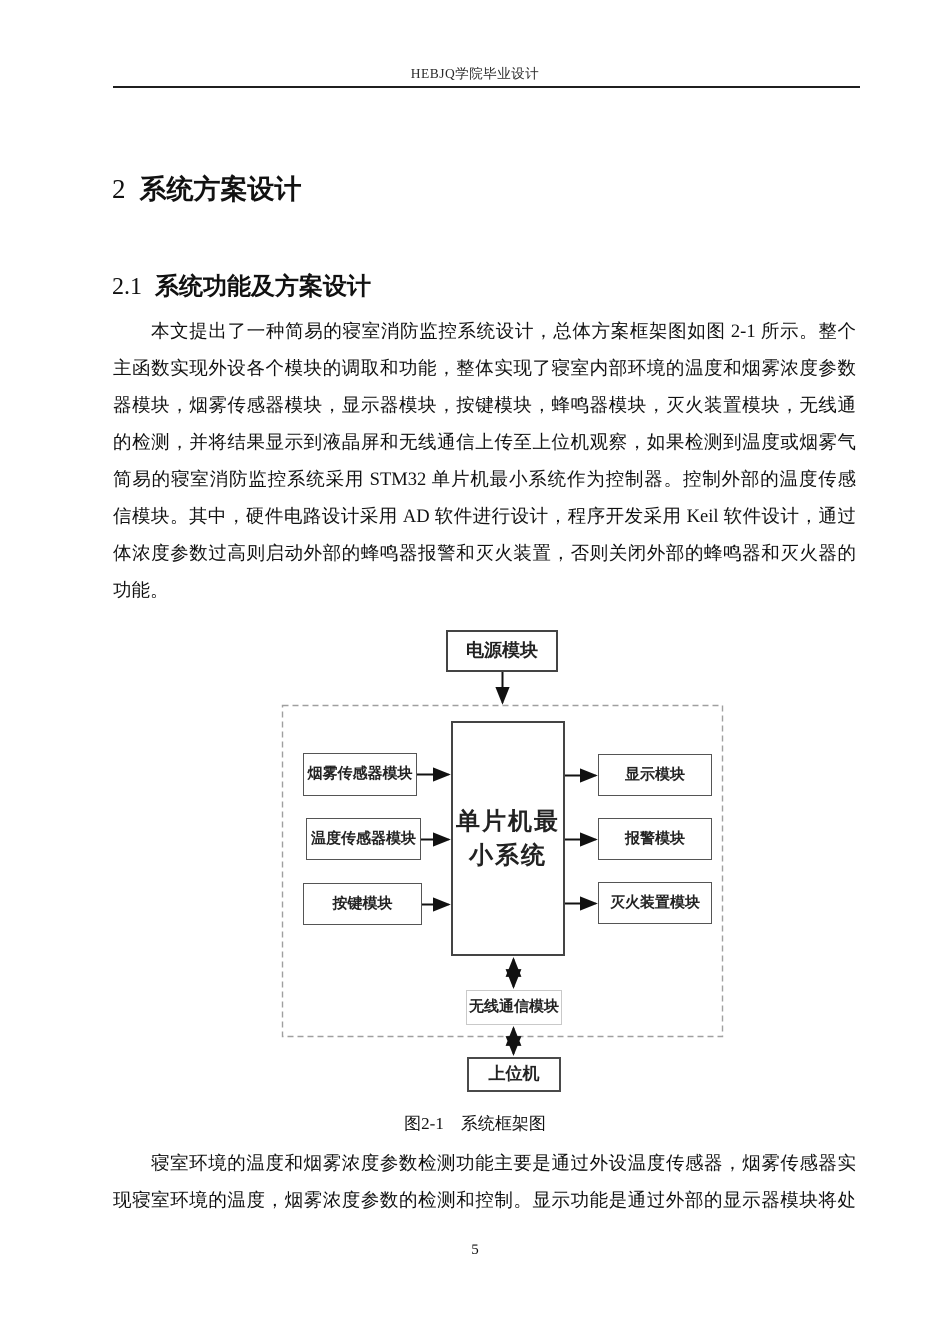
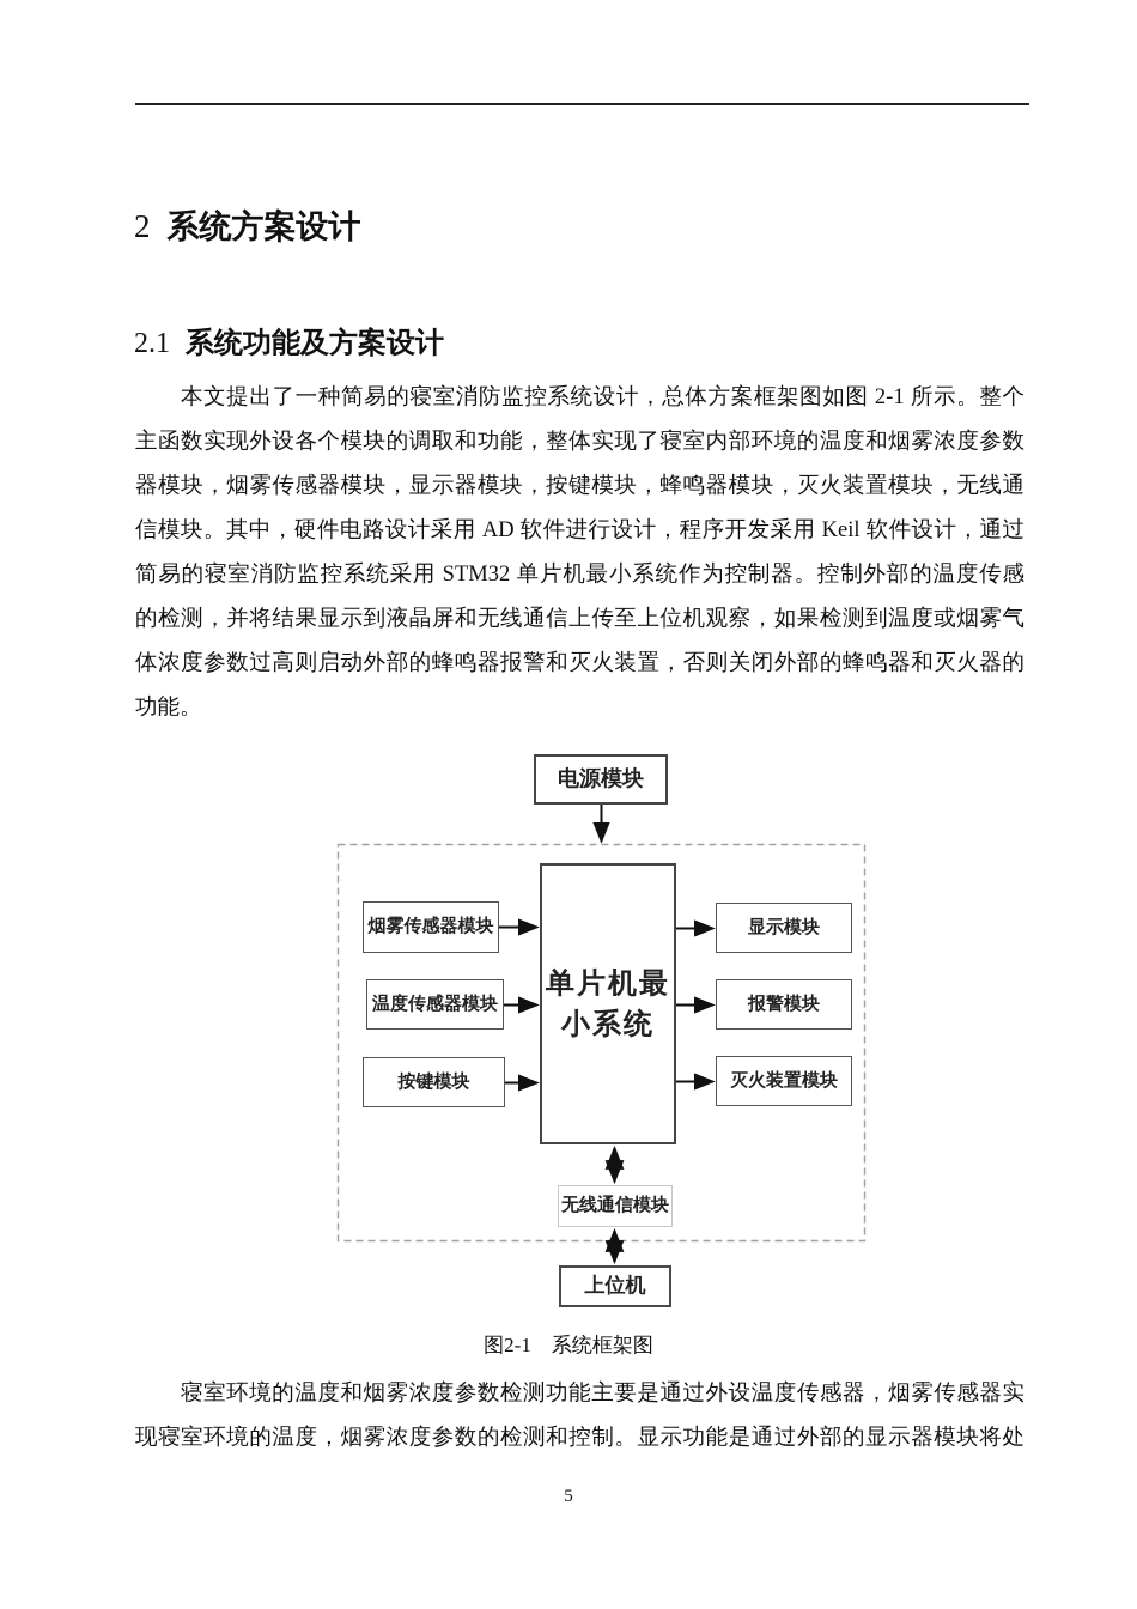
- HEBJQ学院毕业设计
  2 系统方案设计
  2.1 系统功能及方案设计
  本文提出了一种简易的寝室消防监控系统设计，总体方案框架图如图 2-1 所示。整个
  主函数实现外设各个模块的调取和功能，整体实现了寝室内部环境的温度和烟雾浓度参数
  器模块，烟雾传感器模块，显示器模块，按键模块，蜂鸣器模块，灭火装置模块，无线通
- 的检测，并将结果显示到液晶屏和无线通信上传至上位机观察，如果检测到温度或烟雾气
+ 信模块。其中，硬件电路设计采用 AD 软件进行设计，程序开发采用 Keil 软件设计，通过
  简易的寝室消防监控系统采用 STM32 单片机最小系统作为控制器。控制外部的温度传感
- 信模块。其中，硬件电路设计采用 AD 软件进行设计，程序开发采用 Keil 软件设计，通过
+ 的检测，并将结果显示到液晶屏和无线通信上传至上位机观察，如果检测到温度或烟雾气
  体浓度参数过高则启动外部的蜂鸣器报警和灭火装置，否则关闭外部的蜂鸣器和灭火器的
  功能。
  电源模块
  单片机最
  小系统
  烟雾传感器模块
  温度传感器模块
  按键模块
  显示模块
  报警模块
  灭火装置模块
  无线通信模块
  上位机
  图2-1 系统框架图
  寝室环境的温度和烟雾浓度参数检测功能主要是通过外设温度传感器，烟雾传感器实
  现寝室环境的温度，烟雾浓度参数的检测和控制。显示功能是通过外部的显示器模块将处
  5
